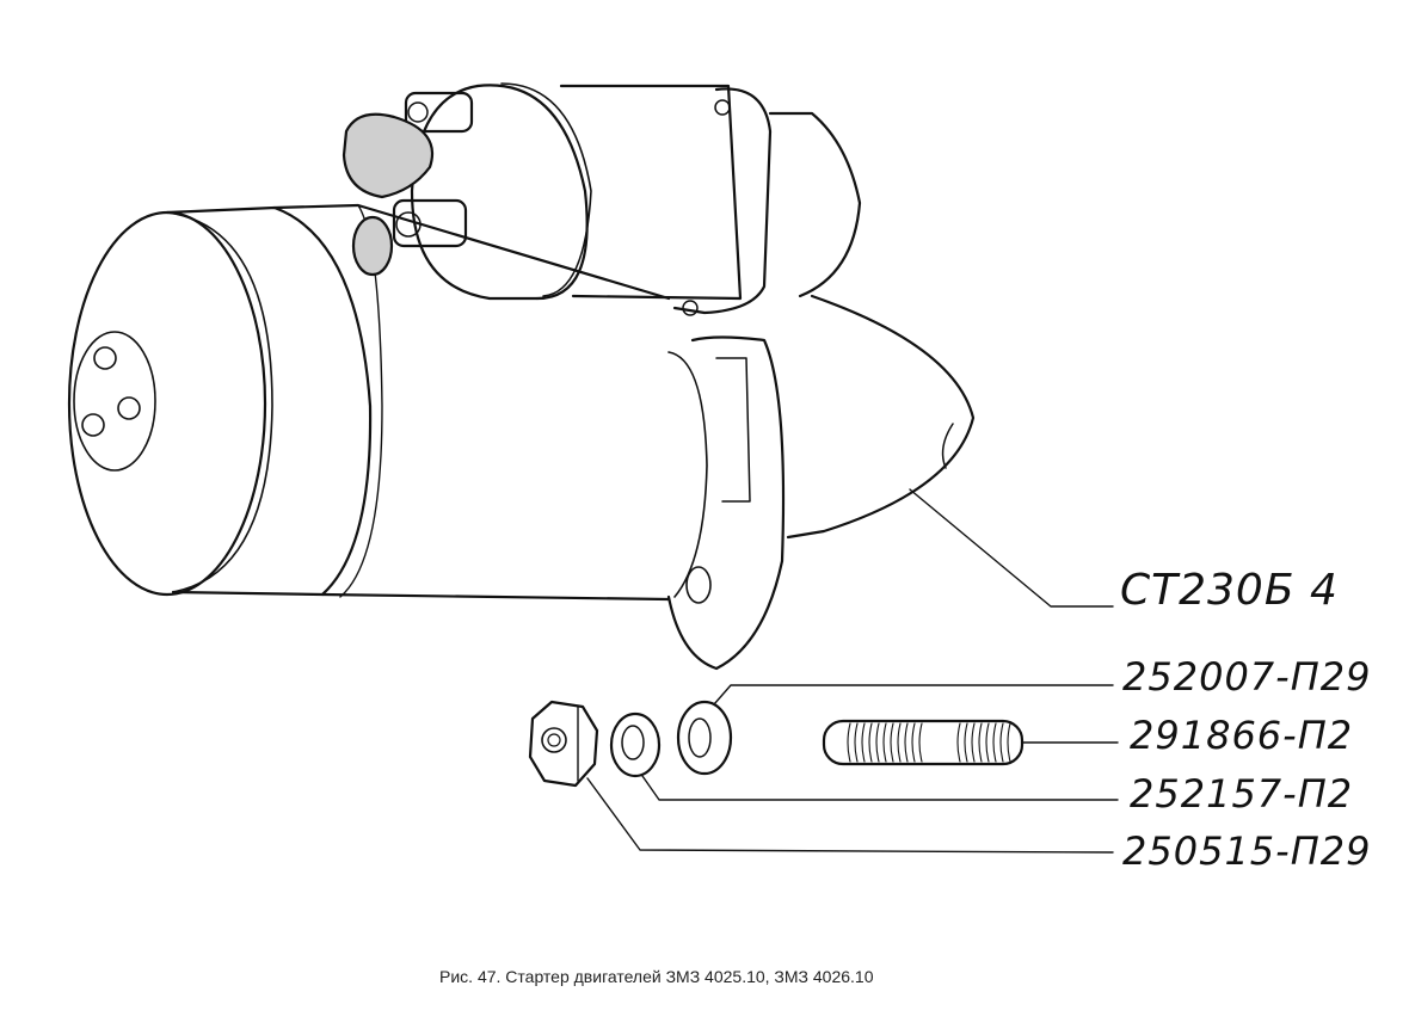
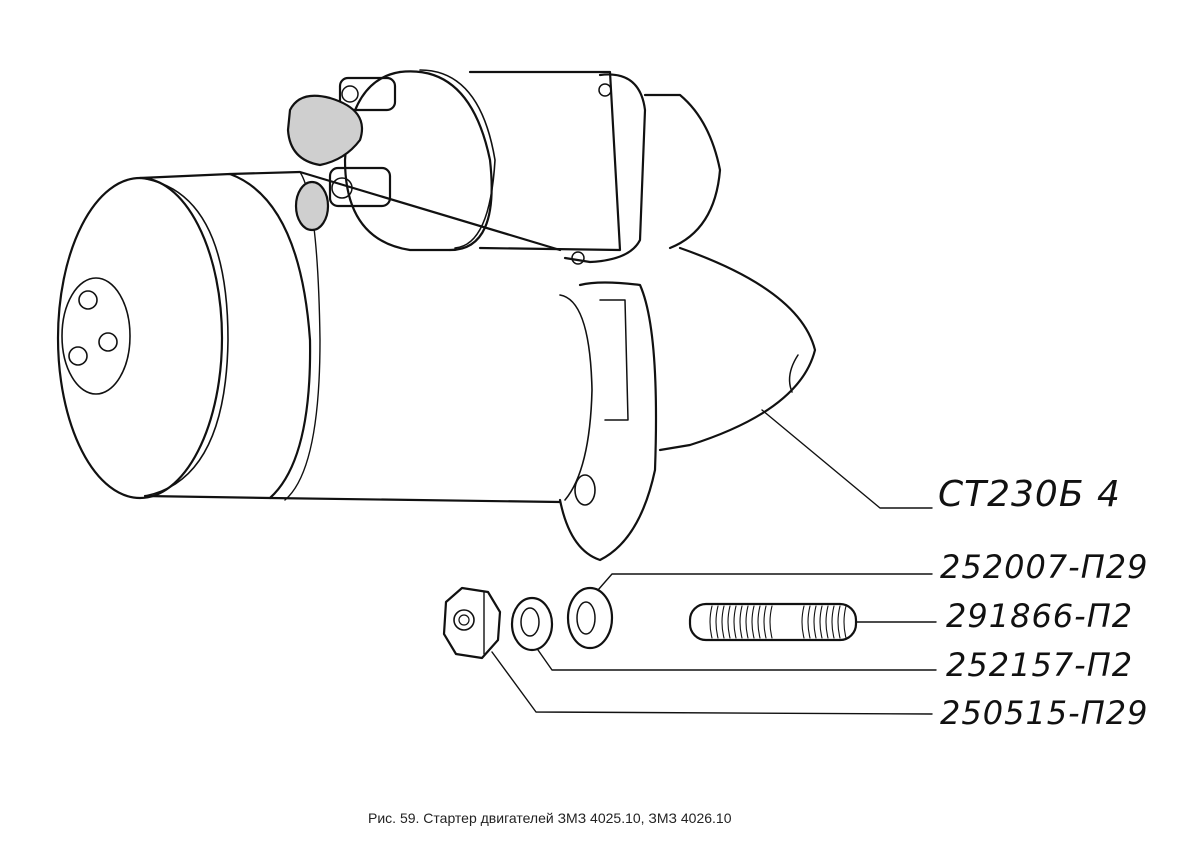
  СТ230Б 4
  252007-П29
  291866-П2
  252157-П2
  250515-П29
- Рис. 47. Стартер двигателей ЗМЗ 4025.10, ЗМЗ 4026.10
+ Рис. 59. Стартер двигателей ЗМЗ 4025.10, ЗМЗ 4026.10
